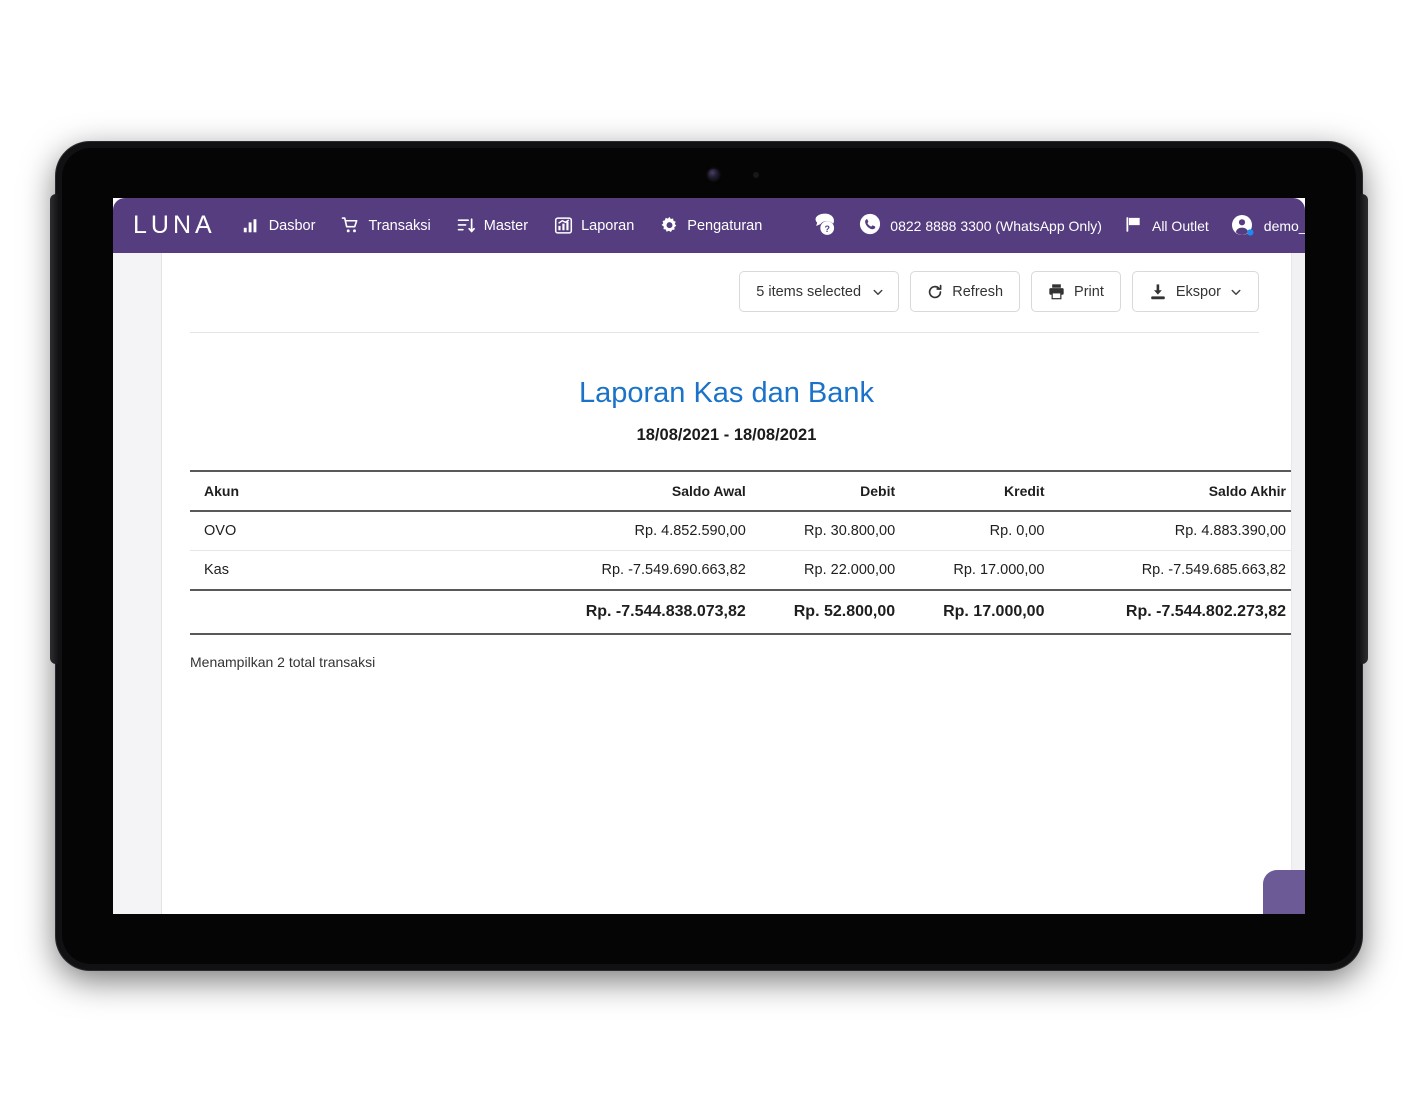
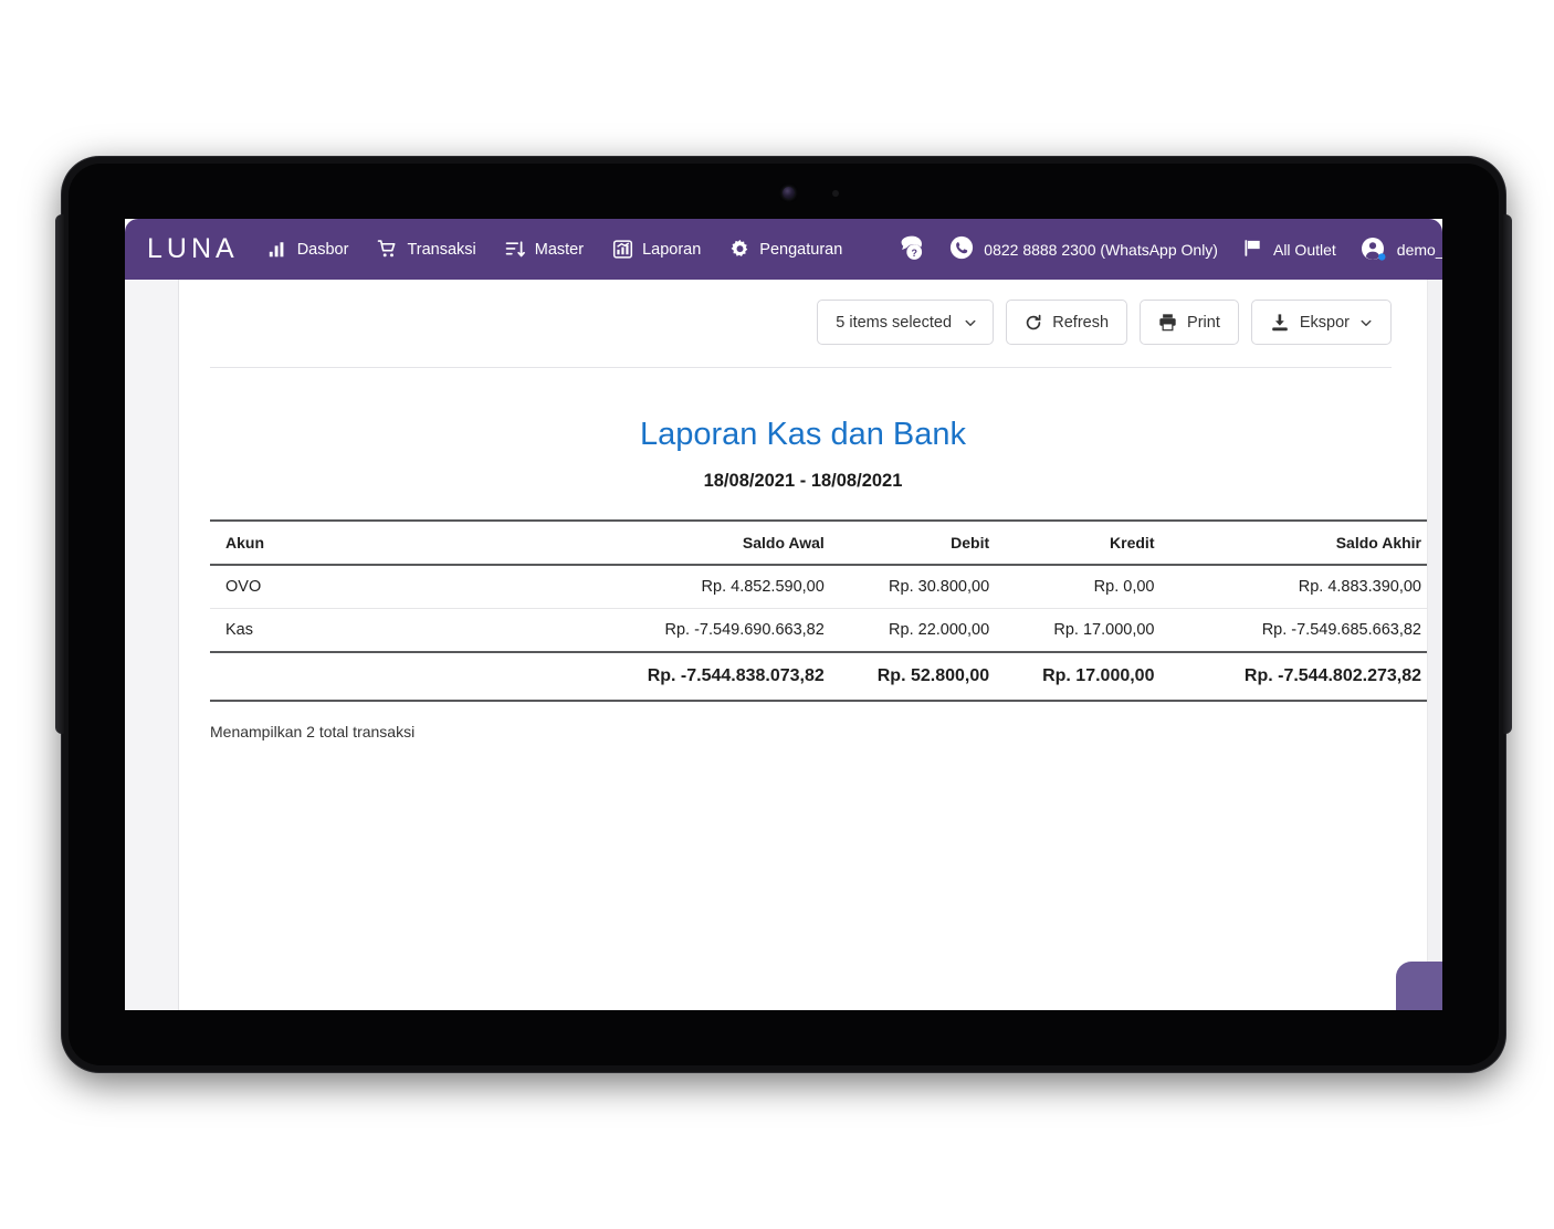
  LUNA
  Dasbor
  Transaksi
  Master
  Laporan
  Pengaturan
  ?
- 0822 8888 3300 (WhatsApp Only)
+ 0822 8888 2300 (WhatsApp Only)
  All Outlet
  5 items selected
  Refresh
  Print
  Ekspor
  Laporan Kas dan Bank
  18/08/2021 - 18/08/2021
  Akun	Saldo Awal	Debit	Kredit	Saldo Akhir
  OVO	Rp. 4.852.590,00	Rp. 30.800,00	Rp. 0,00	Rp. 4.883.390,00
  Kas	Rp. -7.549.690.663,82	Rp. 22.000,00	Rp. 17.000,00	Rp. -7.549.685.663,82
  	Rp. -7.544.838.073,82	Rp. 52.800,00	Rp. 17.000,00	Rp. -7.544.802.273,82
  Menampilkan 2 total transaksi
